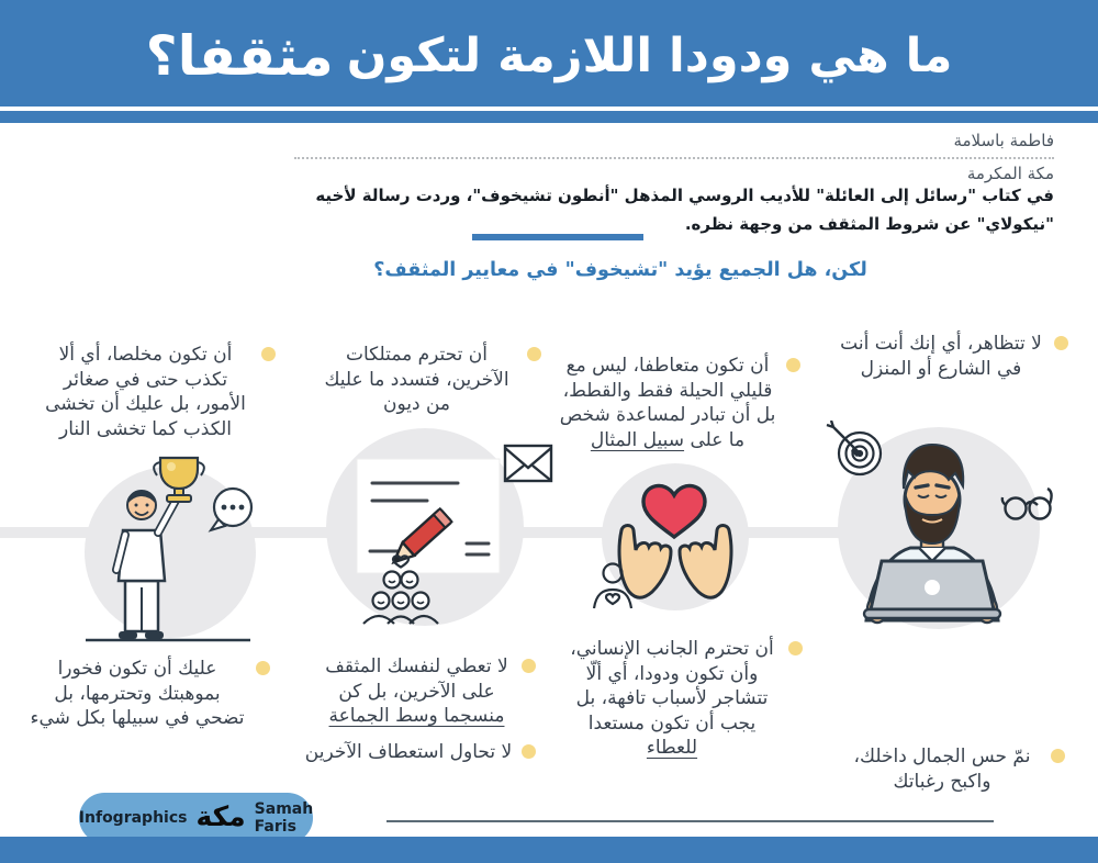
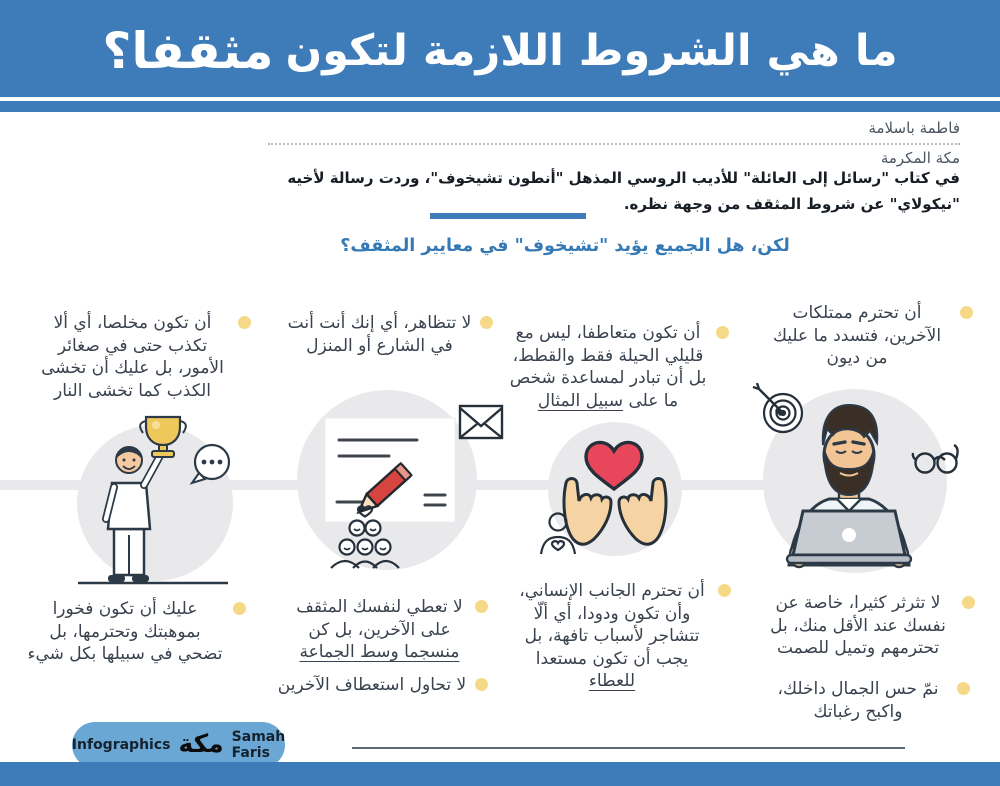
- ما هي ودودا اللازمة لتكون
+ ما هي الشروط اللازمة لتكون
  مثقفا؟
  فاطمة باسلامة
  مكة المكرمة
  في كتاب "رسائل إلى العائلة" للأديب الروسي المذهل "أنطون تشيخوف"، وردت رسالة لأخيه "نيكولاي" عن شروط المثقف من وجهة نظره.
  لكن، هل الجميع يؤيد "تشيخوف" في معايير المثقف؟
  أن تكون مخلصا، أي ألا تكذب حتى في صغائر الأمور، بل عليك أن تخشى الكذب كما تخشى النار
  عليك أن تكون فخورا بموهبتك وتحترمها، بل تضحي في سبيلها بكل شيء
- أن تحترم ممتلكات الآخرين، فتسدد ما عليك من ديون
+ لا تتظاهر، أي إنك أنت أنت في الشارع أو المنزل
  لا تعطي لنفسك المثقف على الآخرين، بل كن منسجما وسط الجماعة
  لا تحاول استعطاف الآخرين
  أن تكون متعاطفا، ليس مع قليلي الحيلة فقط والقطط، بل أن تبادر لمساعدة شخص ما على سبيل المثال
  أن تحترم الجانب الإنساني، وأن تكون ودودا، أي ألّا تتشاجر لأسباب تافهة، بل يجب أن تكون مستعدا للعطاء
- لا تتظاهر، أي إنك أنت أنت في الشارع أو المنزل
+ أن تحترم ممتلكات الآخرين، فتسدد ما عليك من ديون
+ لا تثرثر كثيرا، خاصة عن نفسك عند الأقل منك، بل تحترمهم وتميل للصمت
  نمّ حس الجمال داخلك، واكبح رغباتك
  Infographics
  مكة
  Samah Faris
